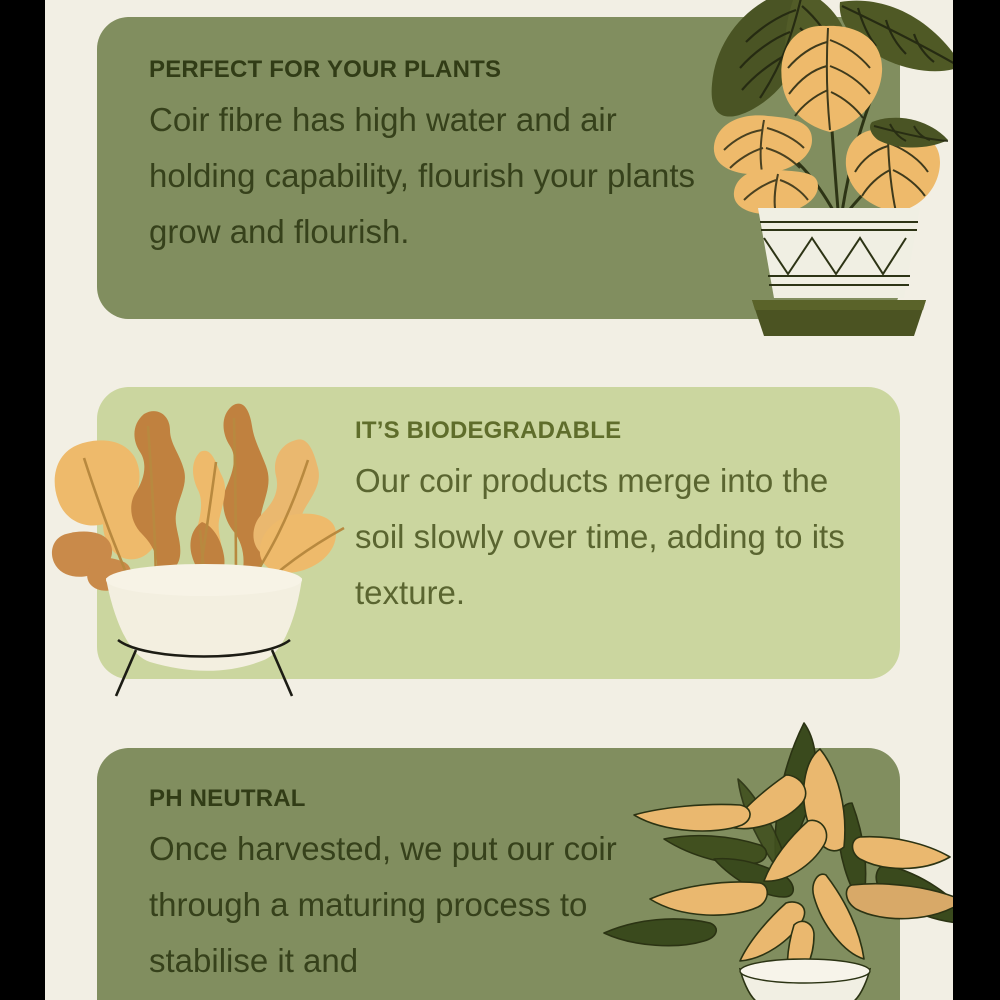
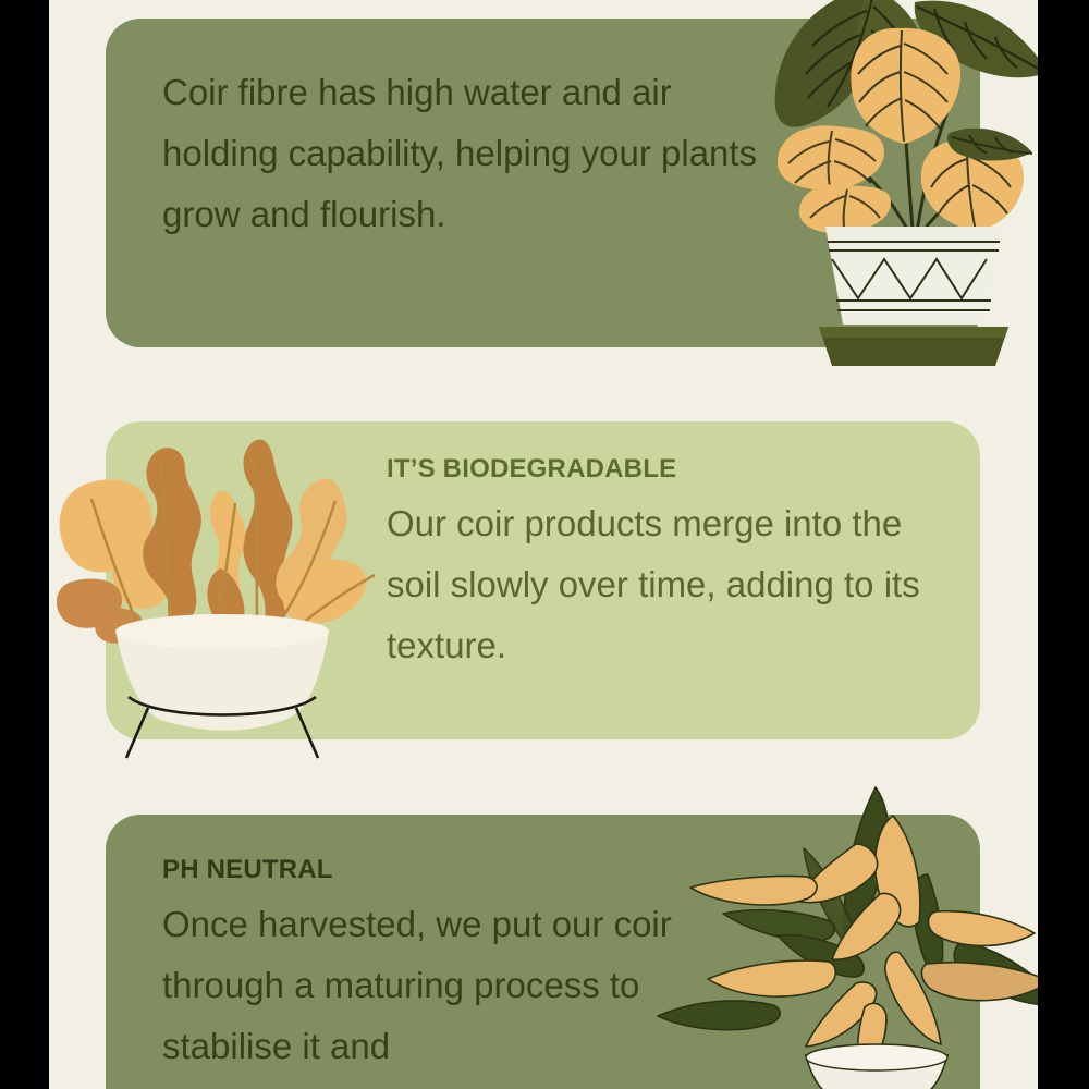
- PERFECT FOR YOUR PLANTS
- Coir fibre has high water and air holding capability, flourish your plants grow and flourish.
+ Coir fibre has high water and air holding capability, helping your plants grow and flourish.
  IT’S BIODEGRADABLE
  Our coir products merge into the soil slowly over time, adding to its texture.
  PH NEUTRAL
  Once harvested, we put our coir through a maturing process to stabilise it and
